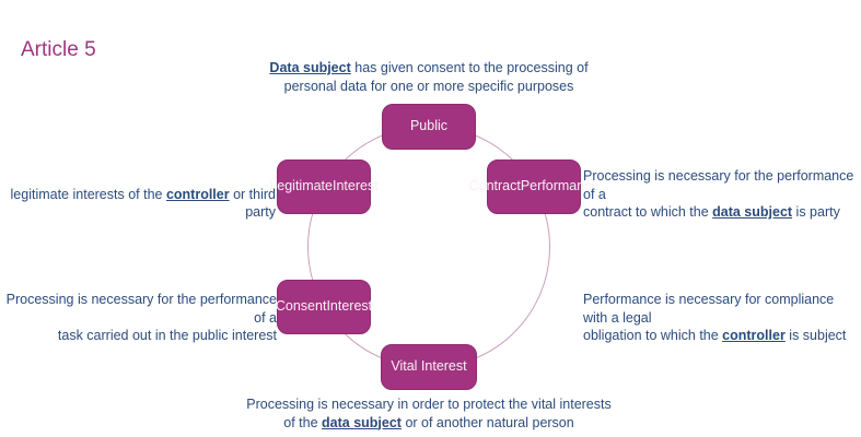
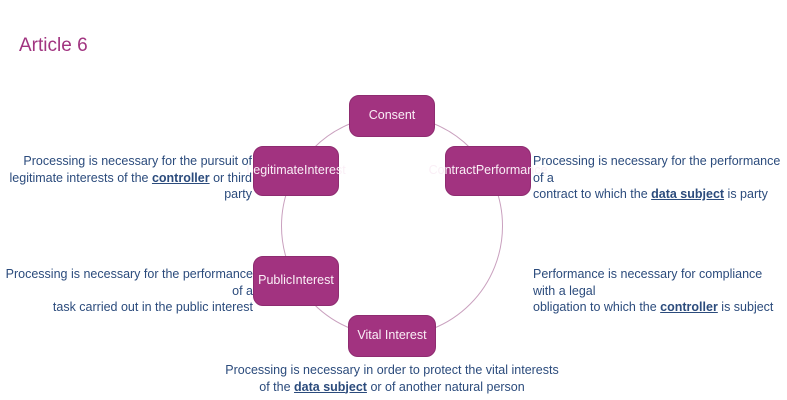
- Article 5
+ Article 6
- Public
+ Consent
  Contract
  Performance
  Vital Interest
- Consent
+ Public
  Interest
  Legitimate
  Interest
- Data subject has given consent to the processing of
- personal data for one or more specific purposes
  Processing is necessary for the performance of a
  contract to which the data subject is party
  Performance is necessary for compliance with a legal
  obligation to which the controller is subject
  Processing is necessary in order to protect the vital interests
  of the data subject or of another natural person
  Processing is necessary for the performance of a
  task carried out in the public interest
+ Processing is necessary for the pursuit of
  legitimate interests of the controller or third party
